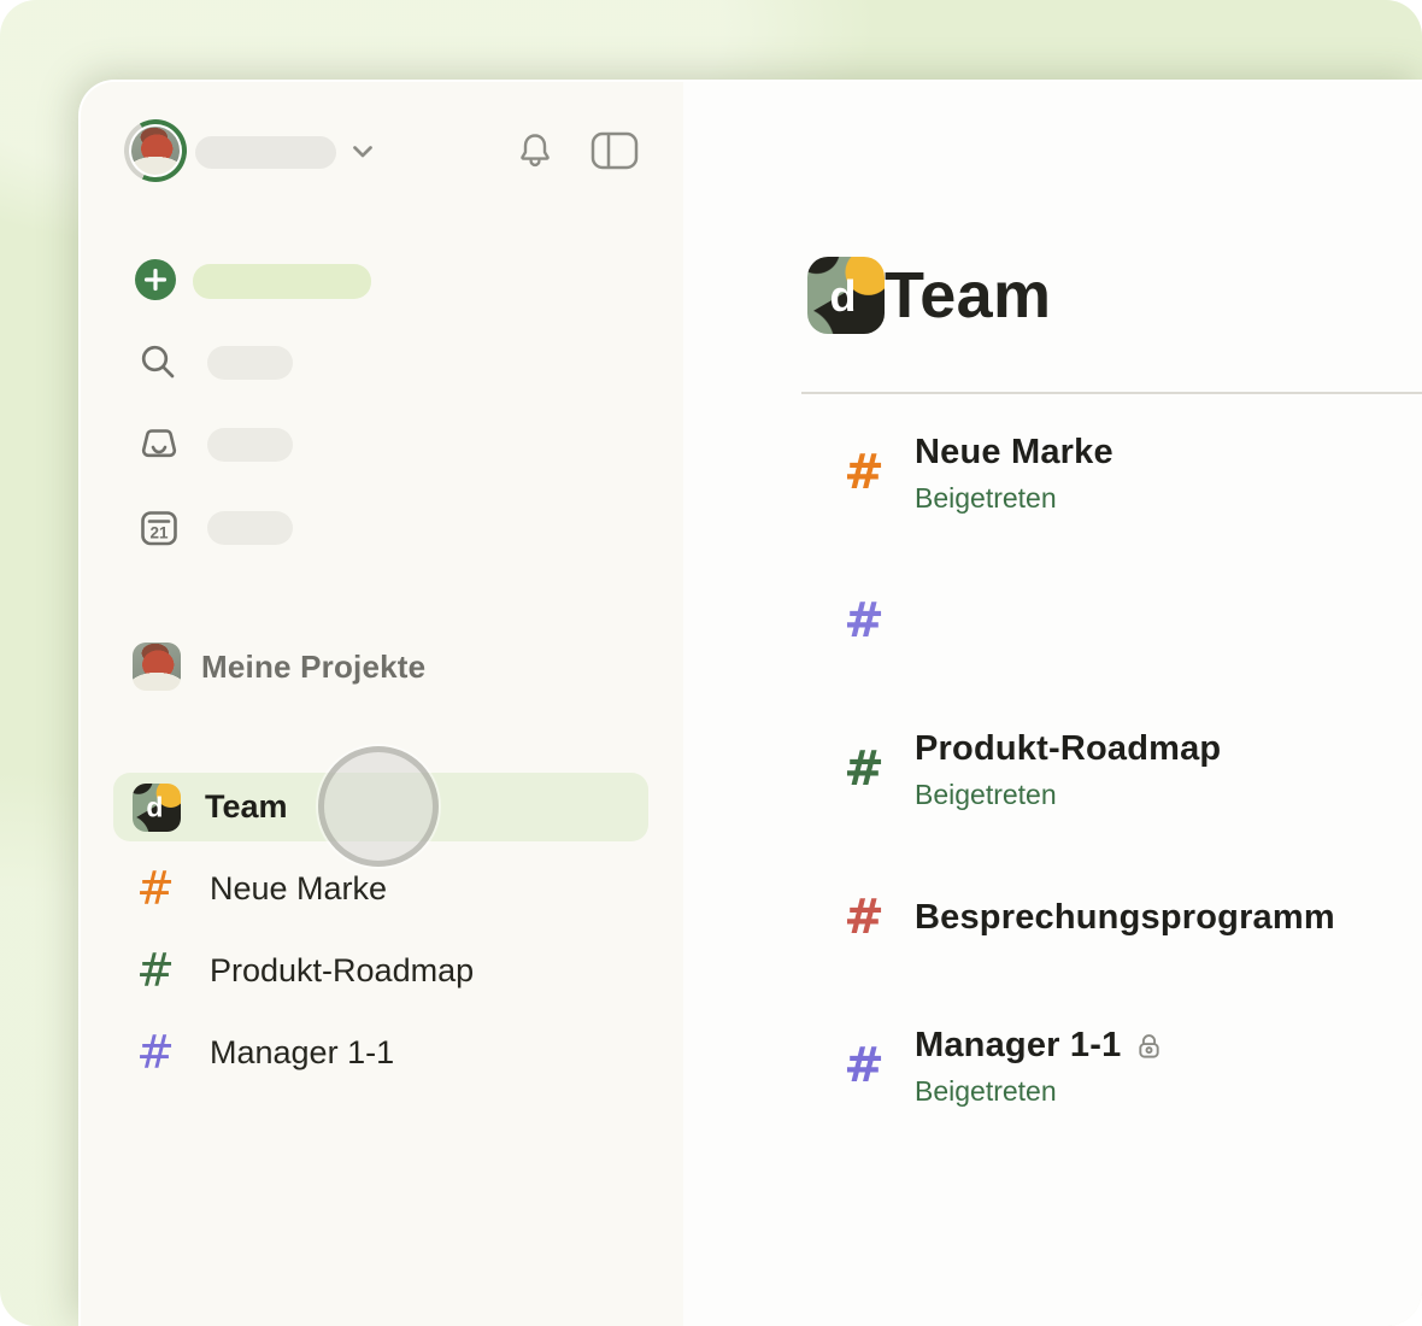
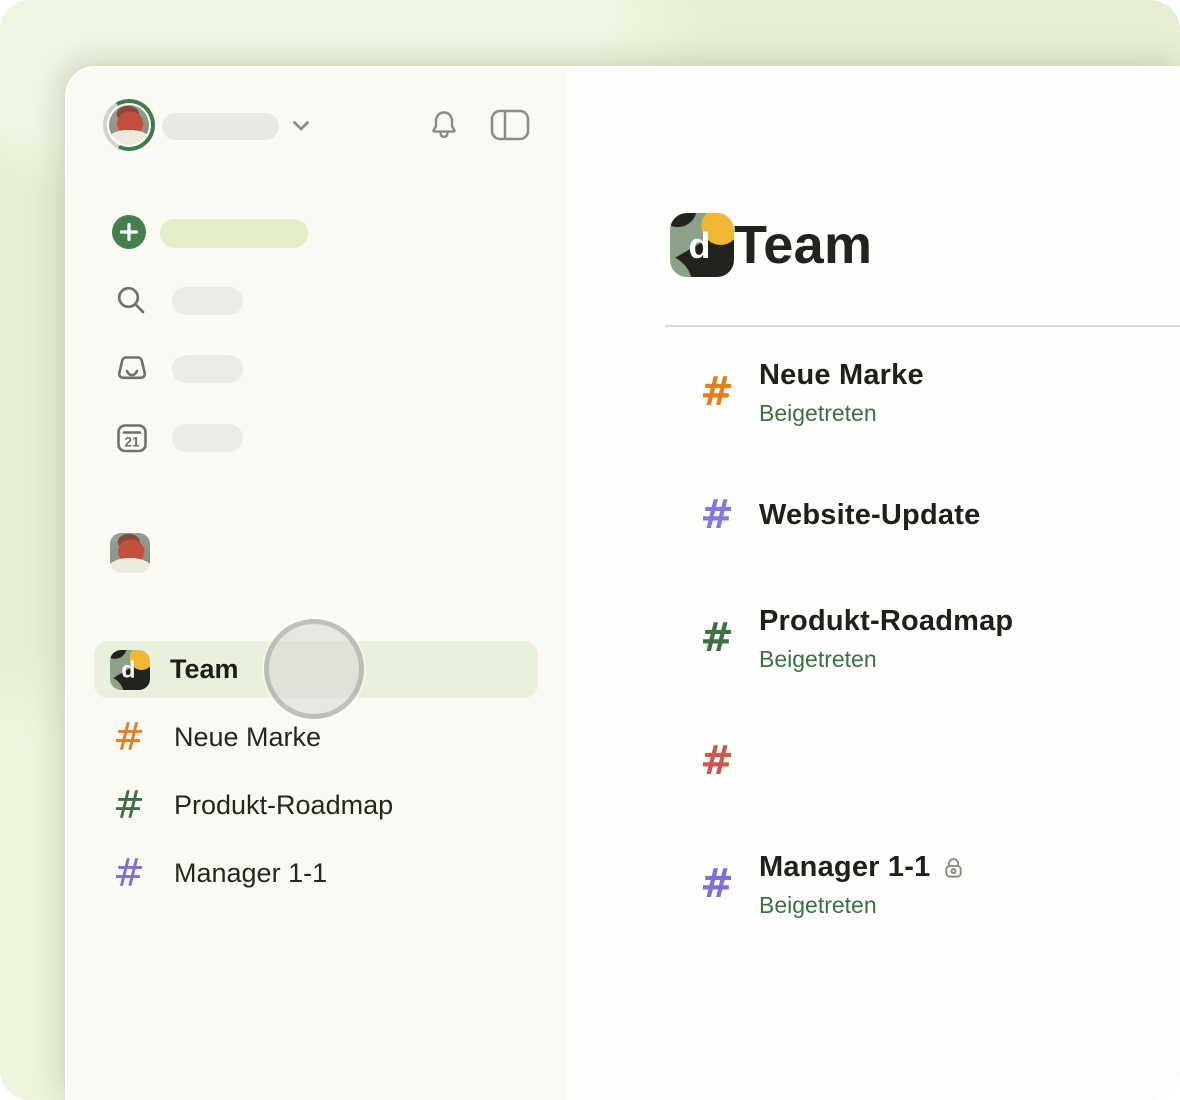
  21
- Meine Projekte
  d
  Team
  #
  Neue Marke
  #
  Produkt-Roadmap
  #
  Manager 1-1
  d
  Team
  #
  Neue Marke
  Beigetreten
  #
+ Website-Update
  #
  Produkt-Roadmap
  Beigetreten
  #
- Besprechungsprogramm
  #
  Manager 1-1
  Beigetreten
